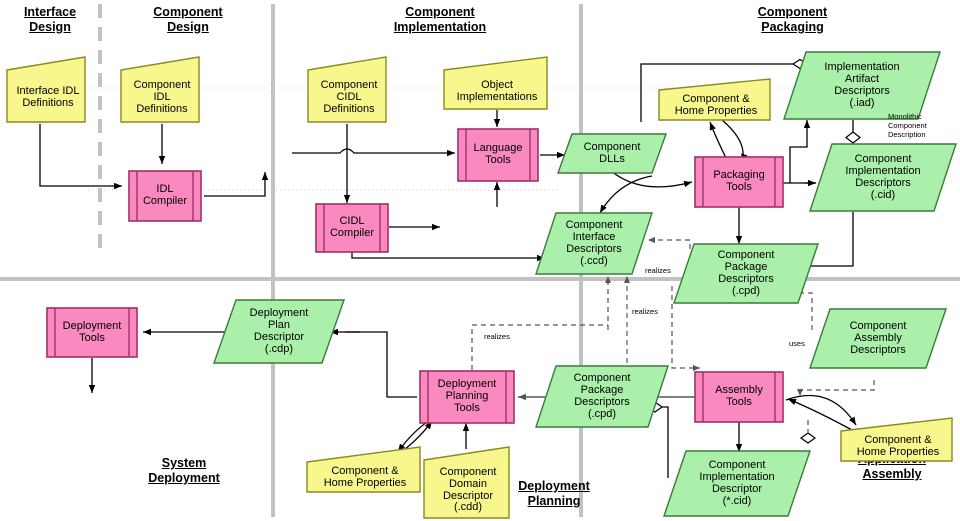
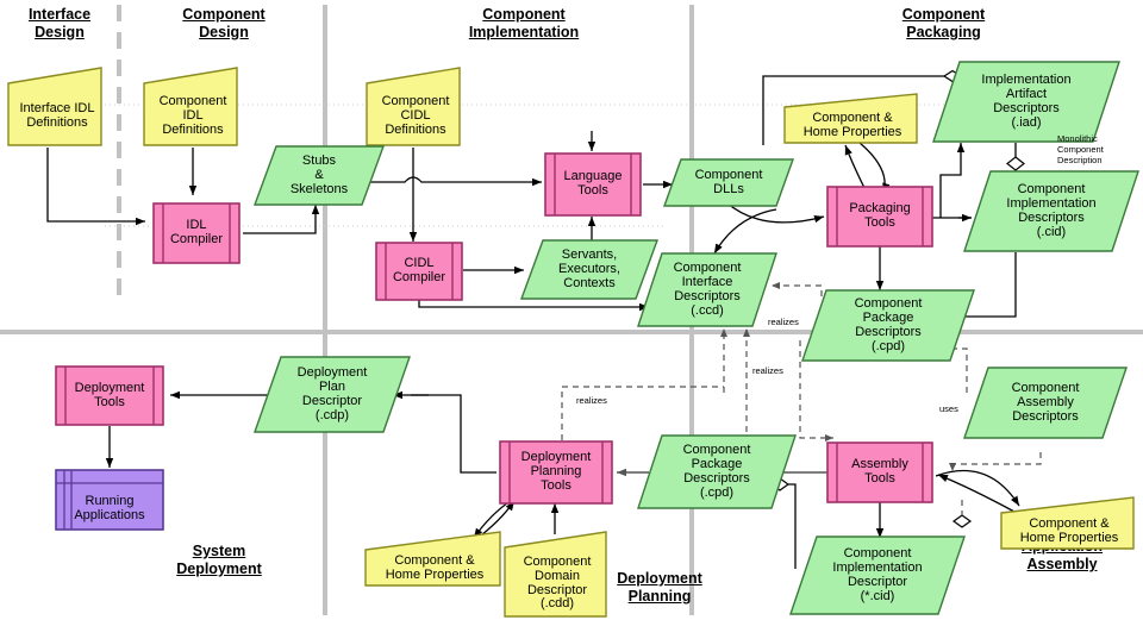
  Interface
  Design
  Component
  Design
  Component
  Implementation
  Component
  Packaging
  System
  Deployment
  Deployment
  Planning
  Assembly
  Interface IDL
  Definitions
  Component
  IDL
  Definitions
  Component
  CIDL
  Definitions
- Object
- Implementations
  Component &
  Home Properties
  Component &
  Home Properties
  Component &
  Home Properties
  Component
  Domain
  Descriptor
  (.cdd)
  IDL
  Compiler
  CIDL
  Compiler
  Language
  Tools
  Packaging
  Tools
  Assembly
  Tools
  Deployment
  Planning
  Tools
  Deployment
  Tools
+ Running
+ Applications
+ Stubs
+ &
+ Skeletons
+ Servants,
+ Executors,
+ Contexts
  Component
  DLLs
  Component
  Interface
  Descriptors
  (.ccd)
  Implementation
  Artifact
  Descriptors
  (.iad)
  Component
  Implementation
  Descriptors
  (.cid)
  Component
  Package
  Descriptors
  (.cpd)
  Component
  Package
  Descriptors
  (.cpd)
  Component
  Assembly
  Descriptors
  Component
  Implementation
  Descriptor
  (*.cid)
  Deployment
  Plan
  Descriptor
  (.cdp)
  Monolithic
  Component
  Description
  realizes
  realizes
  realizes
  uses
